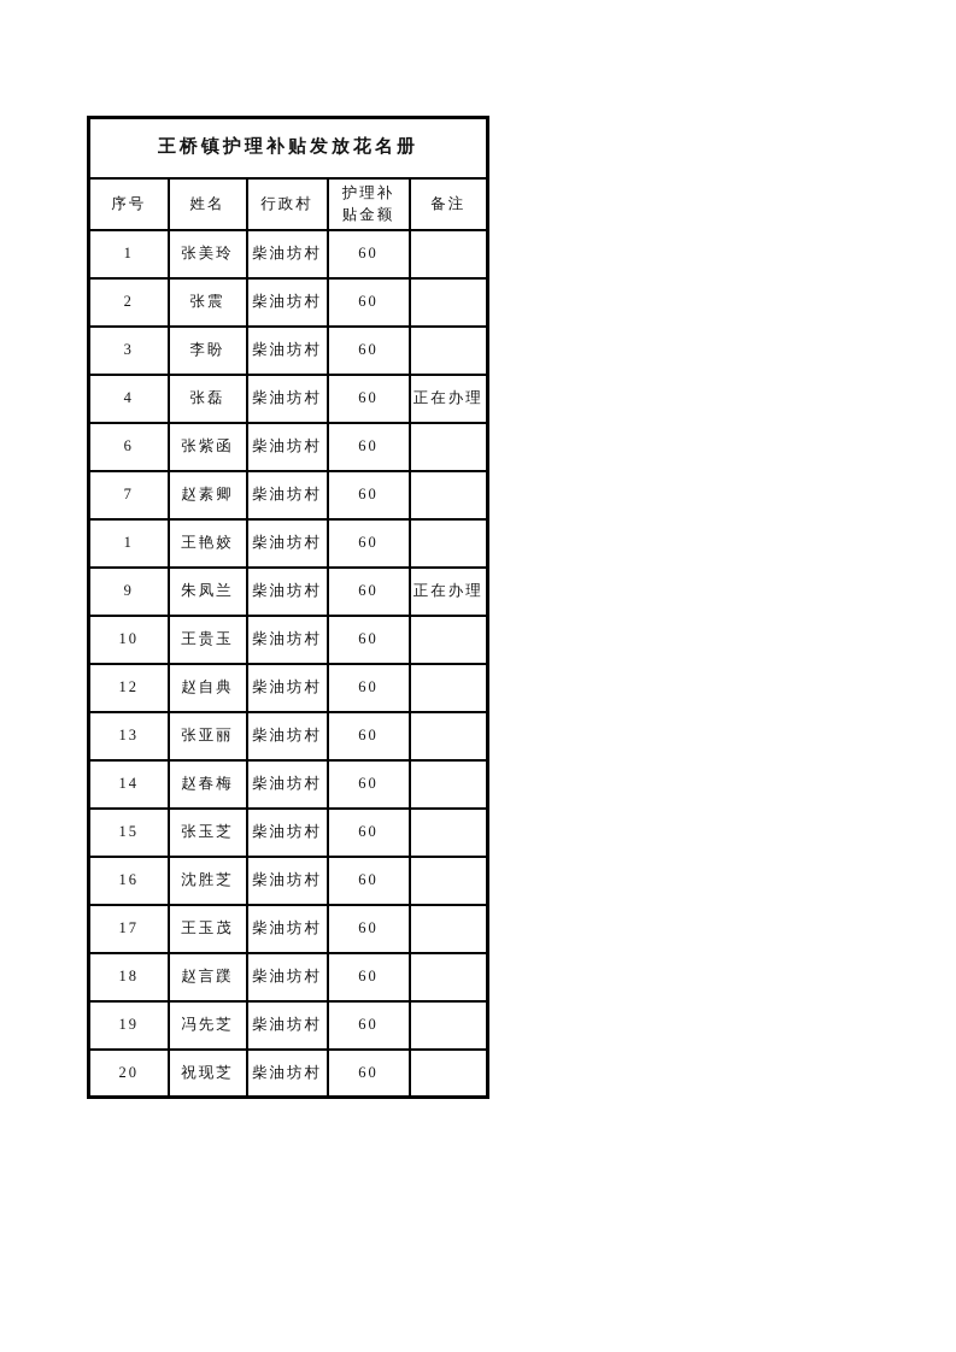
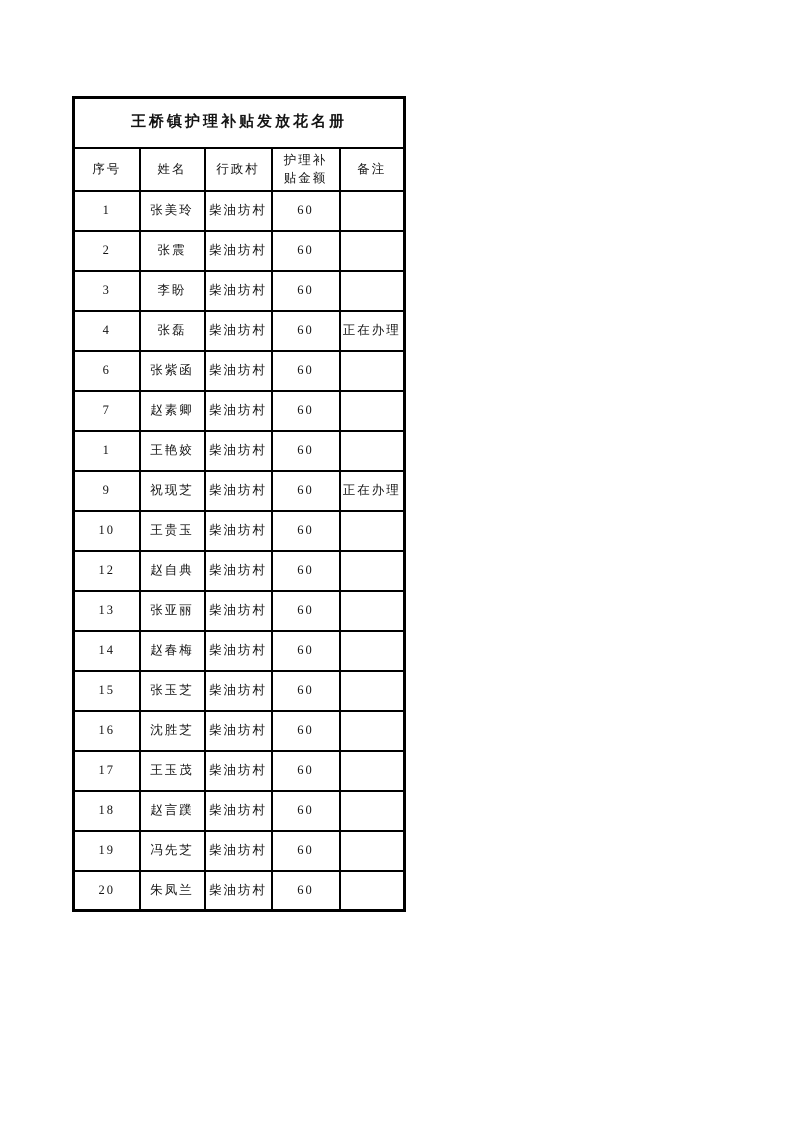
  王桥镇护理补贴发放花名册
  序号	姓名	行政村	护理补贴金额	备注
  1	张美玲	柴油坊村	60
  2	张震	柴油坊村	60
  3	李盼	柴油坊村	60
  4	张磊	柴油坊村	60	正在办理
  6	张紫函	柴油坊村	60
  7	赵素卿	柴油坊村	60
  1	王艳姣	柴油坊村	60
- 9	朱凤兰	柴油坊村	60	正在办理
+ 9	祝现芝	柴油坊村	60	正在办理
  10	王贵玉	柴油坊村	60
  12	赵自典	柴油坊村	60
  13	张亚丽	柴油坊村	60
  14	赵春梅	柴油坊村	60
  15	张玉芝	柴油坊村	60
  16	沈胜芝	柴油坊村	60
  17	王玉茂	柴油坊村	60
  18	赵言蹼	柴油坊村	60
  19	冯先芝	柴油坊村	60
- 20	祝现芝	柴油坊村	60
+ 20	朱凤兰	柴油坊村	60
